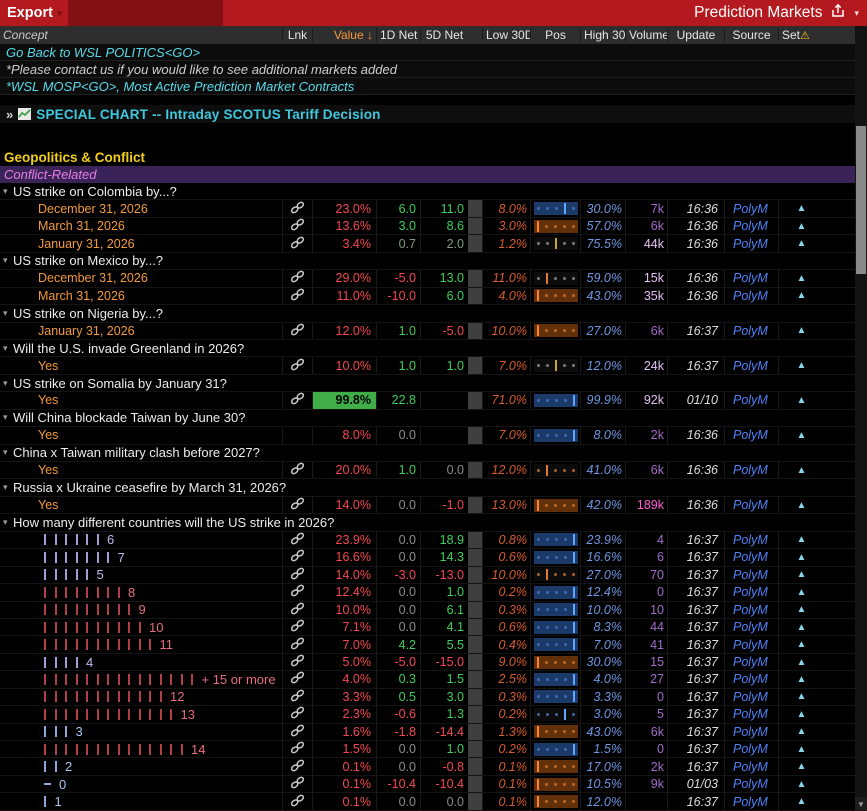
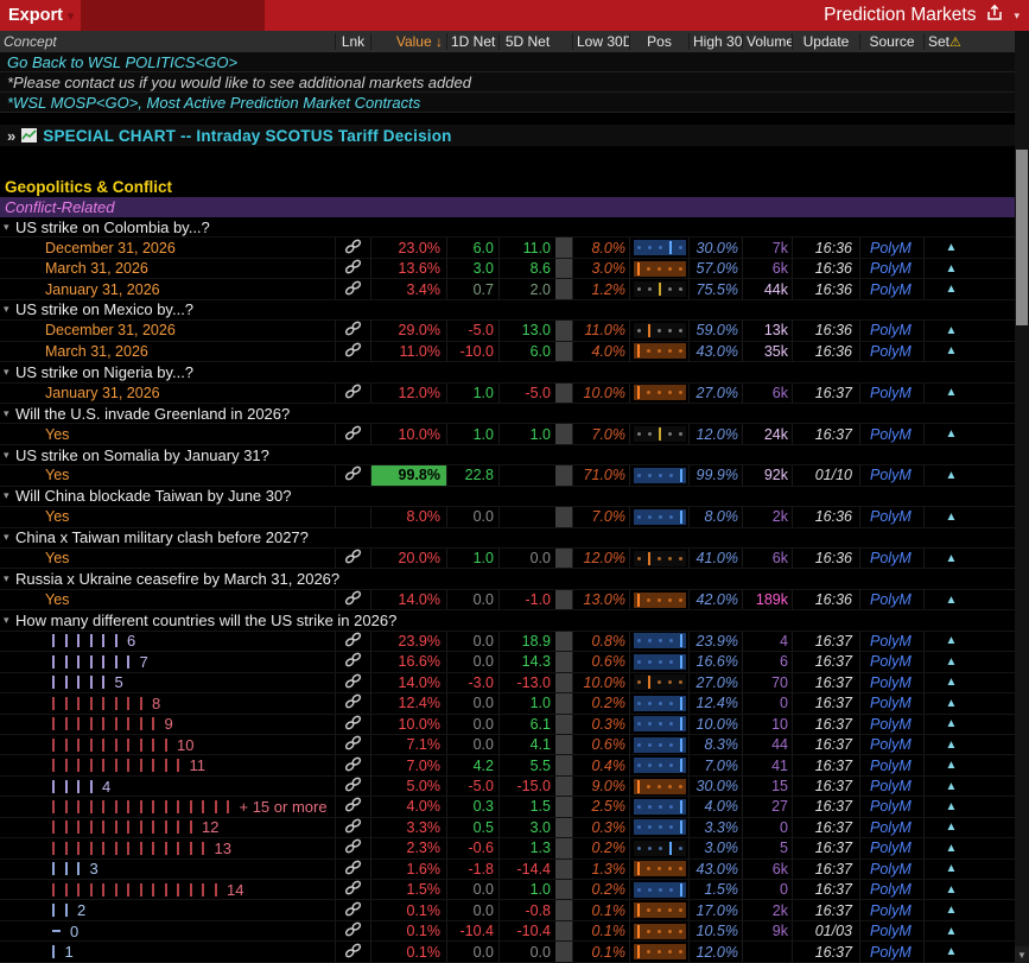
  Export
  ▾
  Prediction Markets
  ▾
  Concept
  Lnk
  Value ↓
  1D Net
  5D Net
  Low 30D
  Pos
  High 30
  Volume
  Update
  Source
  Set⚠
  Go Back to WSL POLITICS<GO>
  *Please contact us if you would like to see additional markets added
  *WSL MOSP<GO>, Most Active Prediction Market Contracts
  »
  SPECIAL CHART -- Intraday SCOTUS Tariff Decision
  Geopolitics & Conflict
  Conflict-Related
  ▾
  US strike on Colombia by...?
  December 31, 2026
  23.0%
  6.0
  11.0
  8.0%
  30.0%
  7k
  16:36
  PolyM
  ▲
  March 31, 2026
  13.6%
  3.0
  8.6
  3.0%
  57.0%
  6k
  16:36
  PolyM
  ▲
  January 31, 2026
  3.4%
  0.7
  2.0
  1.2%
  75.5%
  44k
  16:36
  PolyM
  ▲
  ▾
  US strike on Mexico by...?
  December 31, 2026
  29.0%
  -5.0
  13.0
  11.0%
  59.0%
- 15k
+ 13k
  16:36
  PolyM
  ▲
  March 31, 2026
  11.0%
  -10.0
  6.0
  4.0%
  43.0%
  35k
  16:36
  PolyM
  ▲
  ▾
  US strike on Nigeria by...?
  January 31, 2026
  12.0%
  1.0
  -5.0
  10.0%
  27.0%
  6k
  16:37
  PolyM
  ▲
  ▾
  Will the U.S. invade Greenland in 2026?
  Yes
  10.0%
  1.0
  1.0
  7.0%
  12.0%
  24k
  16:37
  PolyM
  ▲
  ▾
  US strike on Somalia by January 31?
  Yes
  99.8%
  22.8
  71.0%
  99.9%
  92k
  01/10
  PolyM
  ▲
  ▾
  Will China blockade Taiwan by June 30?
  Yes
  8.0%
  0.0
  7.0%
  8.0%
  2k
  16:36
  PolyM
  ▲
  ▾
  China x Taiwan military clash before 2027?
  Yes
  20.0%
  1.0
  0.0
  12.0%
  41.0%
  6k
  16:36
  PolyM
  ▲
  ▾
  Russia x Ukraine ceasefire by March 31, 2026?
  Yes
  14.0%
  0.0
  -1.0
  13.0%
  42.0%
  189k
  16:36
  PolyM
  ▲
  ▾
  How many different countries will the US strike in 2026?
  6
  23.9%
  0.0
  18.9
  0.8%
  23.9%
  4
  16:37
  PolyM
  ▲
  7
  16.6%
  0.0
  14.3
  0.6%
  16.6%
  6
  16:37
  PolyM
  ▲
  5
  14.0%
  -3.0
  -13.0
  10.0%
  27.0%
  70
  16:37
  PolyM
  ▲
  8
  12.4%
  0.0
  1.0
  0.2%
  12.4%
  0
  16:37
  PolyM
  ▲
  9
  10.0%
  0.0
  6.1
  0.3%
  10.0%
  10
  16:37
  PolyM
  ▲
  10
  7.1%
  0.0
  4.1
  0.6%
  8.3%
  44
  16:37
  PolyM
  ▲
  11
  7.0%
  4.2
  5.5
  0.4%
  7.0%
  41
  16:37
  PolyM
  ▲
  4
  5.0%
  -5.0
  -15.0
  9.0%
  30.0%
  15
  16:37
  PolyM
  ▲
  + 15 or more
  4.0%
  0.3
  1.5
  2.5%
  4.0%
  27
  16:37
  PolyM
  ▲
  12
  3.3%
  0.5
  3.0
  0.3%
  3.3%
  0
  16:37
  PolyM
  ▲
  13
  2.3%
  -0.6
  1.3
  0.2%
  3.0%
  5
  16:37
  PolyM
  ▲
  3
  1.6%
  -1.8
  -14.4
  1.3%
  43.0%
  6k
  16:37
  PolyM
  ▲
  14
  1.5%
  0.0
  1.0
  0.2%
  1.5%
  0
  16:37
  PolyM
  ▲
  2
  0.1%
  0.0
  -0.8
  0.1%
  17.0%
  2k
  16:37
  PolyM
  ▲
  0
  0.1%
  -10.4
  -10.4
  0.1%
  10.5%
  9k
  01/03
  PolyM
  ▲
  1
  0.1%
  0.0
  0.0
  0.1%
  12.0%
  16:37
  PolyM
  ▲
  ▼
